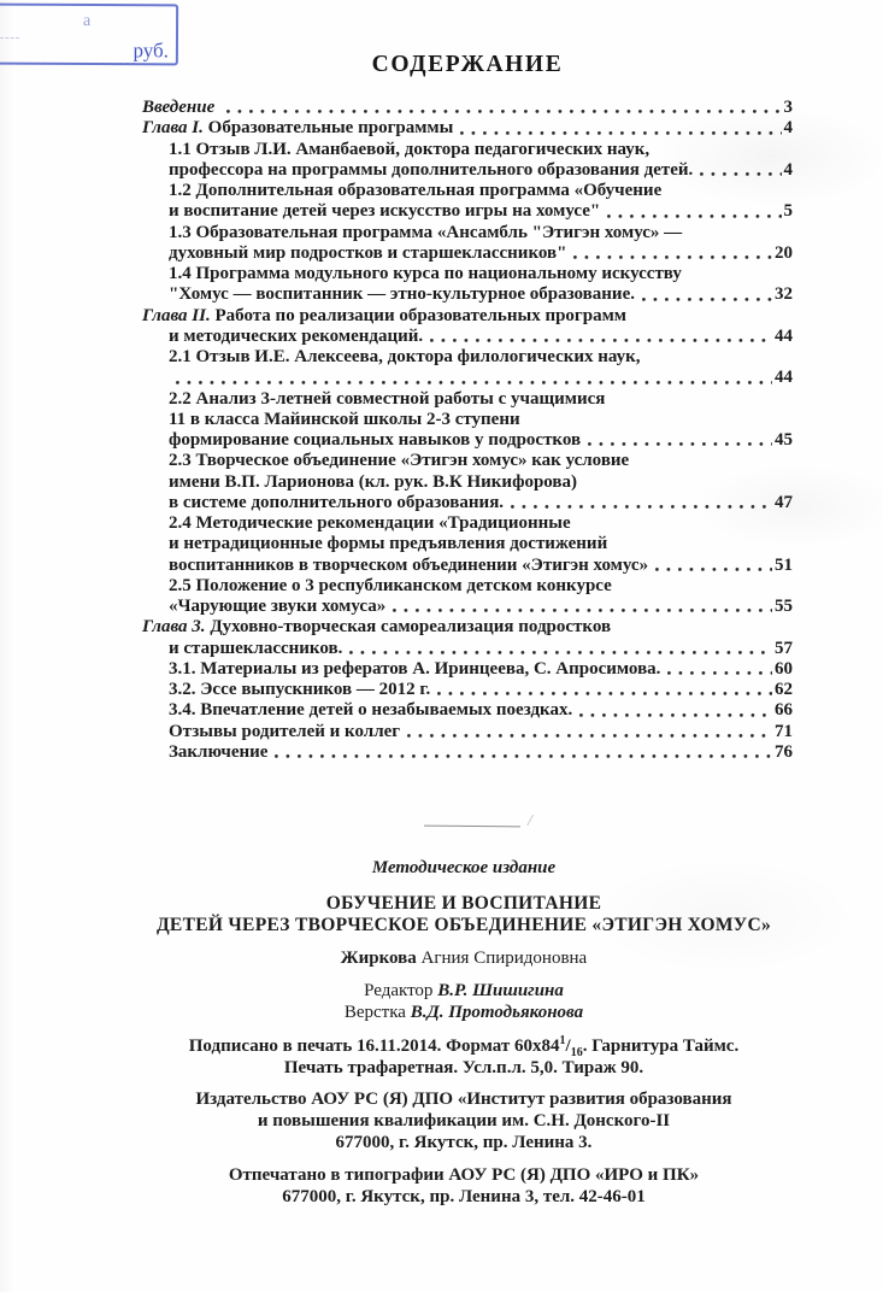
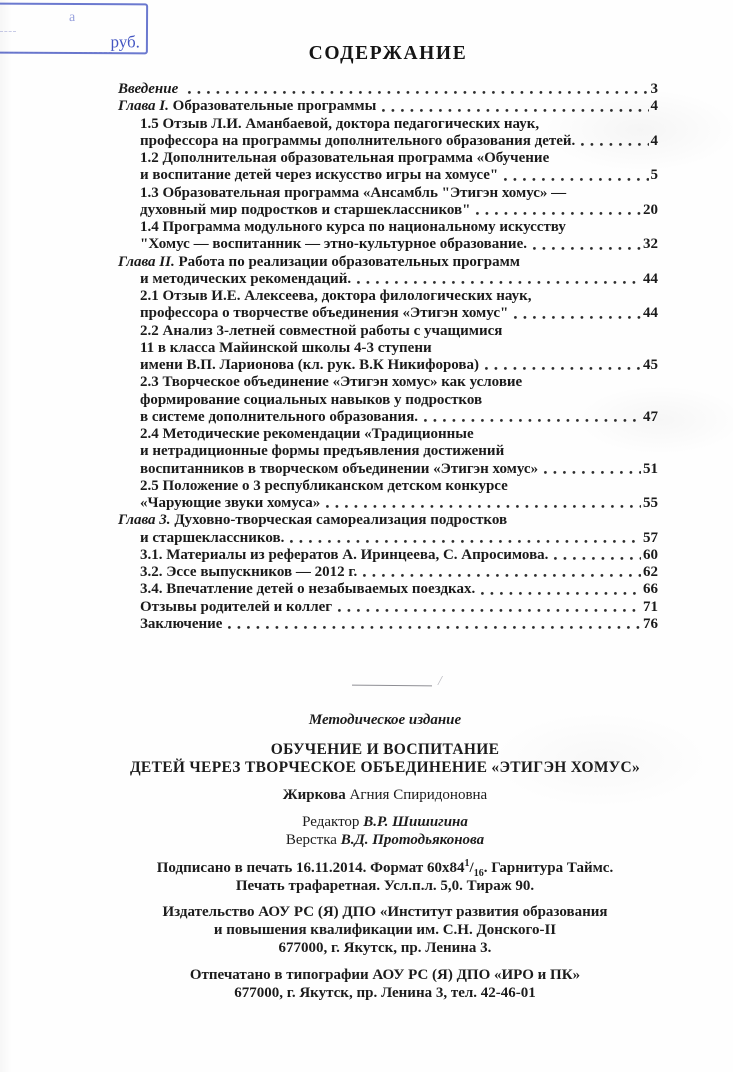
  а
  руб.
  СОДЕРЖАНИЕ
  Введение
  3
  Глава I.
  Образовательные программы
  4
- 1.1 Отзыв Л.И. Аманбаевой, доктора педагогических наук,
+ 1.5 Отзыв Л.И. Аманбаевой, доктора педагогических наук,
  профессора на программы дополнительного образования детей.
  4
  1.2 Дополнительная образовательная программа «Обучение
  и воспитание детей через искусство игры на хомусе"
  5
  1.3 Образовательная программа «Ансамбль "Этигэн хомус» —
  духовный мир подростков и старшеклассников"
  20
  1.4 Программа модульного курса по национальному искусству
  "Хомус — воспитанник — этно-культурное образование.
  32
  Глава II.
  Работа по реализации образовательных программ
  и методических рекомендаций.
  44
  2.1 Отзыв И.Е. Алексеева, доктора филологических наук,
+ профессора о творчестве объединения «Этигэн хомус"
  44
  2.2 Анализ 3-летней совместной работы с учащимися
- 11 в класса Майинской школы 2-3 ступени
+ 11 в класса Майинской школы 4-3 ступени
- формирование социальных навыков у подростков
+ имени В.П. Ларионова (кл. рук. В.К Никифорова)
  45
  2.3 Творческое объединение «Этигэн хомус» как условие
- имени В.П. Ларионова (кл. рук. В.К Никифорова)
+ формирование социальных навыков у подростков
  в системе дополнительного образования.
  47
  2.4 Методические рекомендации «Традиционные
  и нетрадиционные формы предъявления достижений
  воспитанников в творческом объединении «Этигэн хомус»
  51
  2.5 Положение о 3 республиканском детском конкурсе
  «Чарующие звуки хомуса»
  55
  Глава 3.
  Духовно-творческая самореализация подростков
  и старшеклассников.
  57
  3.1. Материалы из рефератов А. Иринцеева, С. Апросимова.
  60
  3.2. Эссе выпускников — 2012 г.
  62
  3.4. Впечатление детей о незабываемых поездках.
  66
  Отзывы родителей и коллег
  71
  Заключение
  76
  /
  Методическое издание
  ОБУЧЕНИЕ И ВОСПИТАНИЕ
  ДЕТЕЙ ЧЕРЕЗ ТВОРЧЕСКОЕ ОБЪЕДИНЕНИЕ «ЭТИГЭН ХОМУС»
  Жиркова Агния Спиридоновна
  Редактор В.Р. Шишигина
  Верстка В.Д. Протодьяконова
  Подписано в печать 16.11.2014. Формат 60х841/16. Гарнитура Таймс.
  Печать трафаретная. Усл.п.л. 5,0. Тираж 90.
  Издательство АОУ РС (Я) ДПО «Институт развития образования
  и повышения квалификации им. С.Н. Донского-II
  677000, г. Якутск, пр. Ленина 3.
  Отпечатано в типографии АОУ РС (Я) ДПО «ИРО и ПК»
  677000, г. Якутск, пр. Ленина 3, тел. 42-46-01
